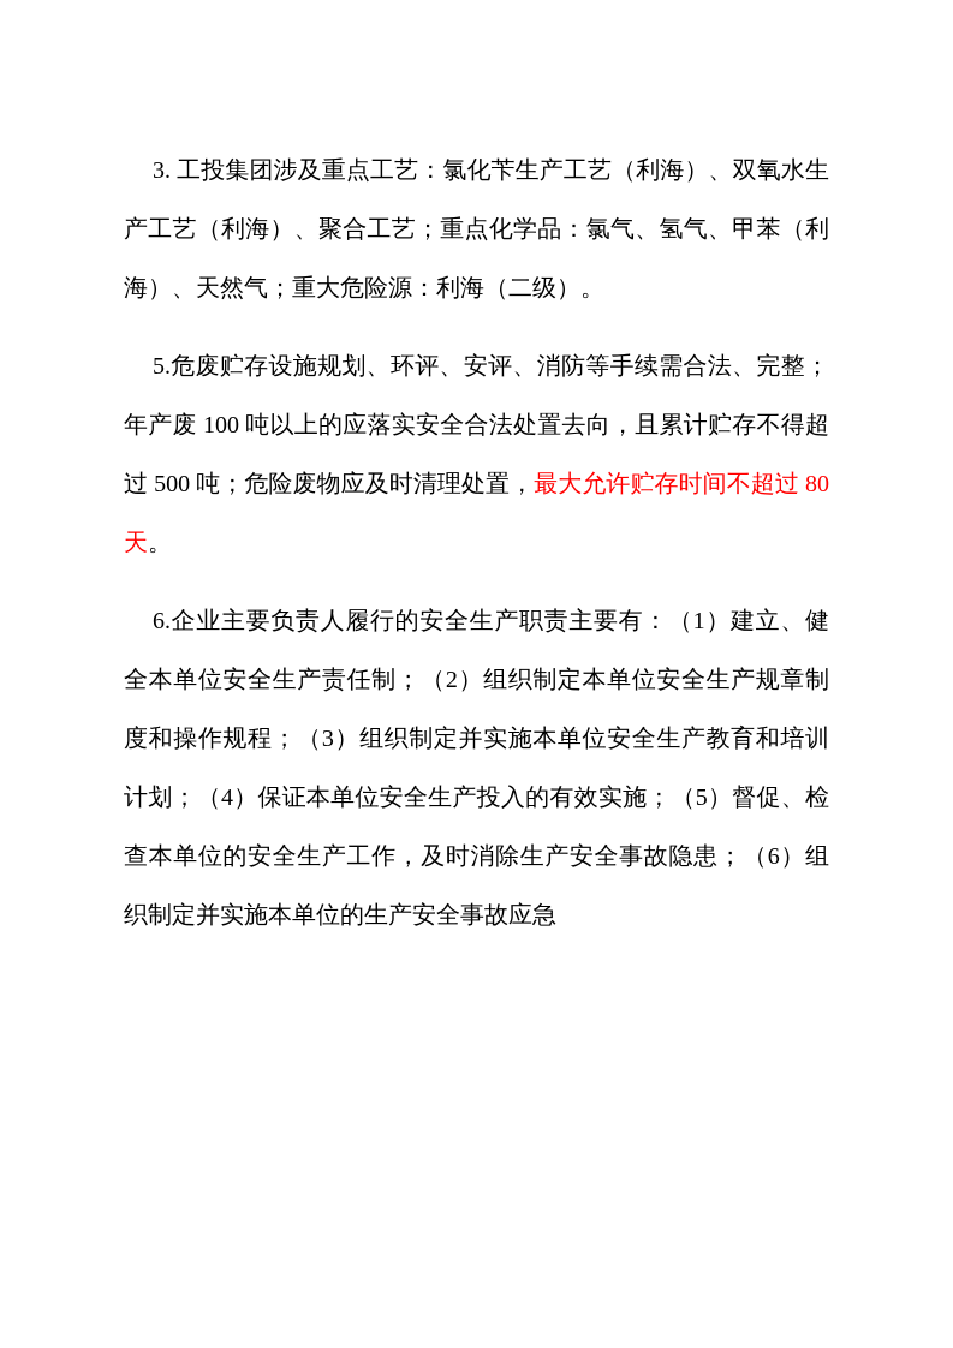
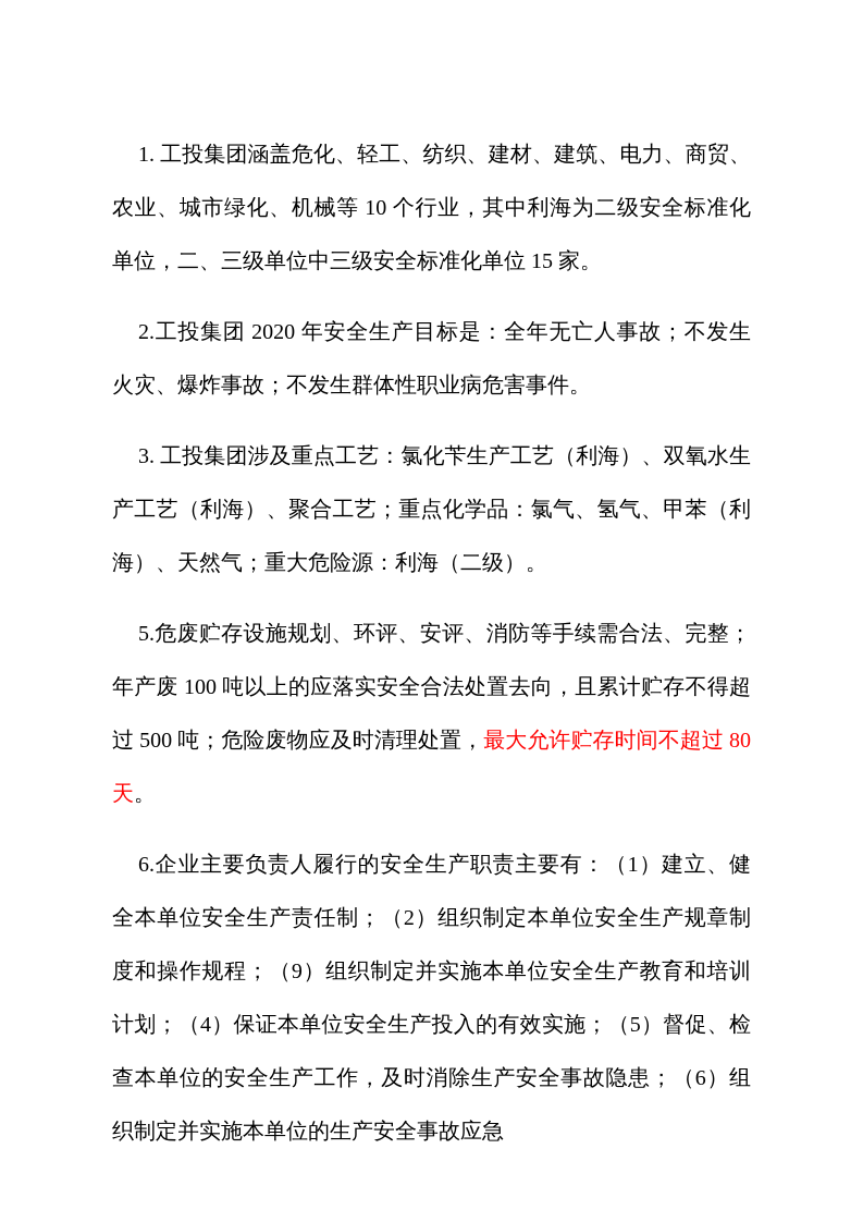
+ 1. 工投集团涵盖危化、轻工、纺织、建材、建筑、电力、商贸、农业、城市绿化、机械等 10 个行业，其中利海为二级安全标准化单位，二、三级单位中三级安全标准化单位 15 家。
+ 2.工投集团 2020 年安全生产目标是：全年无亡人事故；不发生火灾、爆炸事故；不发生群体性职业病危害事件。
  3. 工投集团涉及重点工艺：氯化苄生产工艺（利海）、双氧水生产工艺（利海）、聚合工艺；重点化学品：氯气、氢气、甲苯（利海）、天然气；重大危险源：利海（二级）。
  5.危废贮存设施规划、环评、安评、消防等手续需合法、完整；年产废 100 吨以上的应落实安全合法处置去向，且累计贮存不得超过 500 吨；危险废物应及时清理处置，最大允许贮存时间不超过 80 天。
- 6.企业主要负责人履行的安全生产职责主要有：（1）建立、健全本单位安全生产责任制；（2）组织制定本单位安全生产规章制度和操作规程；（3）组织制定并实施本单位安全生产教育和培训计划；（4）保证本单位安全生产投入的有效实施；（5）督促、检查本单位的安全生产工作，及时消除生产安全事故隐患；（6）组织制定并实施本单位的生产安全事故应急
+ 6.企业主要负责人履行的安全生产职责主要有：（1）建立、健全本单位安全生产责任制；（2）组织制定本单位安全生产规章制度和操作规程；（9）组织制定并实施本单位安全生产教育和培训计划；（4）保证本单位安全生产投入的有效实施；（5）督促、检查本单位的安全生产工作，及时消除生产安全事故隐患；（6）组织制定并实施本单位的生产安全事故应急
